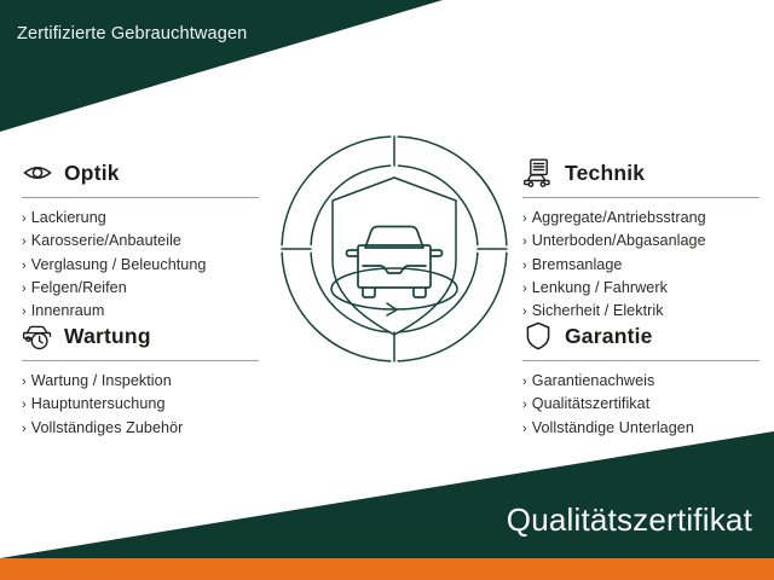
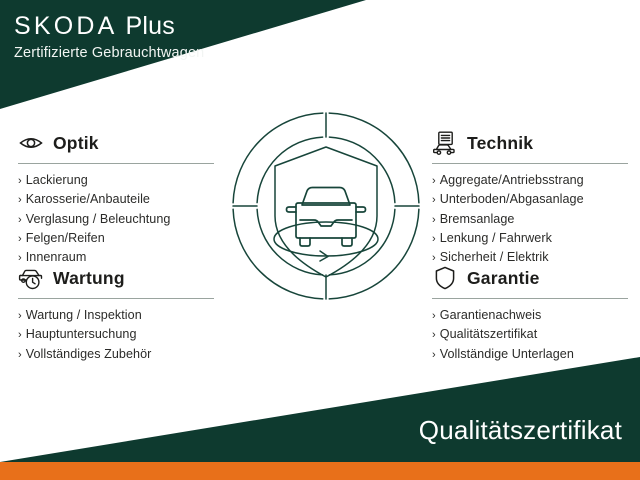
+ SKODA
+ Plus
  Zertifizierte Gebrauchtwagen
  Optik
  ›
  Lackierung
  ›
  Karosserie/Anbauteile
  ›
  Verglasung / Beleuchtung
  ›
  Felgen/Reifen
  ›
  Innenraum
  Wartung
  ›
  Wartung / Inspektion
  ›
  Hauptuntersuchung
  ›
  Vollständiges Zubehör
  Technik
  ›
  Aggregate/Antriebsstrang
  ›
  Unterboden/Abgasanlage
  ›
  Bremsanlage
  ›
  Lenkung / Fahrwerk
  ›
  Sicherheit / Elektrik
  Garantie
  ›
  Garantienachweis
  ›
  Qualitätszertifikat
  ›
  Vollständige Unterlagen
  Qualitätszertifikat
